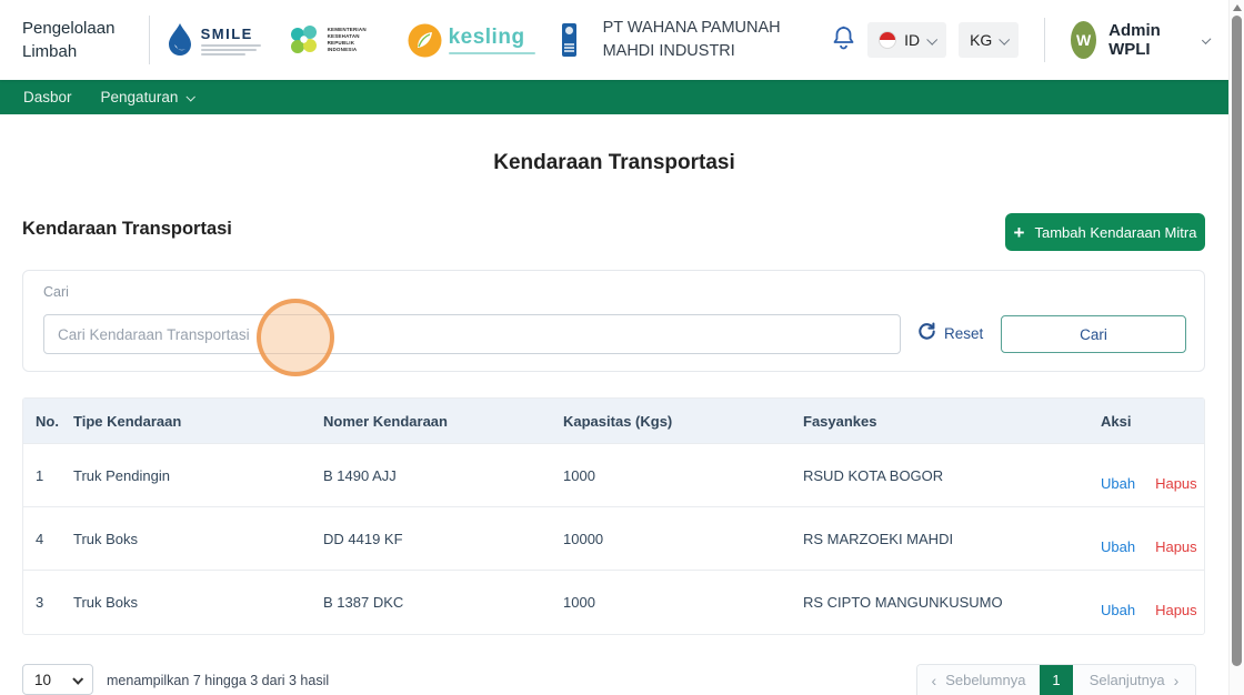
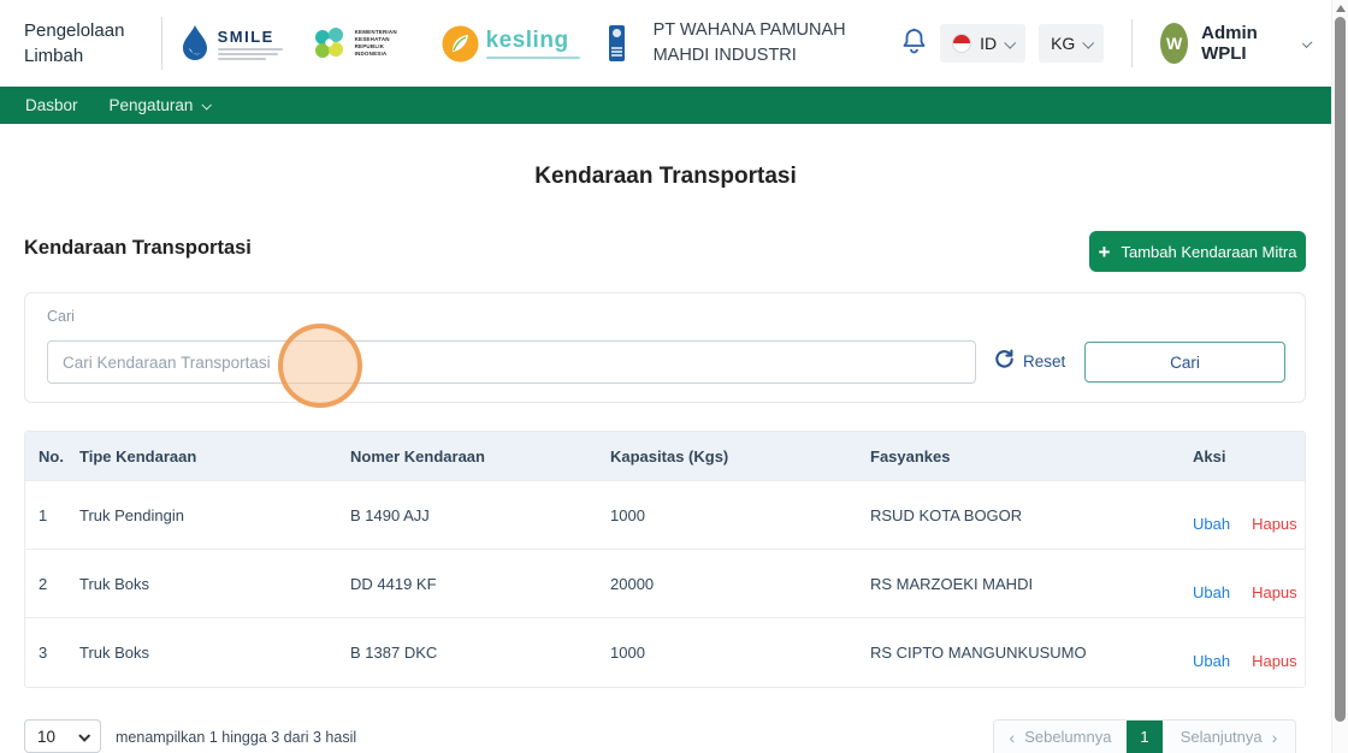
  Pengelolaan Limbah
  SMILE
  kesling
  PT WAHANA PAMUNAH MAHDI INDUSTRI
  ID
  KG
  W
  Admin WPLI
  Dasbor
  Pengaturan
  Kendaraan Transportasi
  Kendaraan Transportasi
  +
  Tambah Kendaraan Mitra
  Cari
  Cari Kendaraan Transportasi
  Reset
  Cari
  No.
  Tipe Kendaraan
  Nomer Kendaraan
  Kapasitas (Kgs)
  Fasyankes
  Aksi
  1
  Truk Pendingin
  B 1490 AJJ
  1000
  RSUD KOTA BOGOR
  Ubah
  Hapus
- 4
+ 2
  Truk Boks
  DD 4419 KF
- 10000
+ 20000
  RS MARZOEKI MAHDI
  Ubah
  Hapus
  3
  Truk Boks
  B 1387 DKC
  1000
  RS CIPTO MANGUNKUSUMO
  Ubah
  Hapus
  10
- menampilkan 7 hingga 3 dari 3 hasil
+ menampilkan 1 hingga 3 dari 3 hasil
  ‹
  Sebelumnya
  1
  Selanjutnya
  ›
